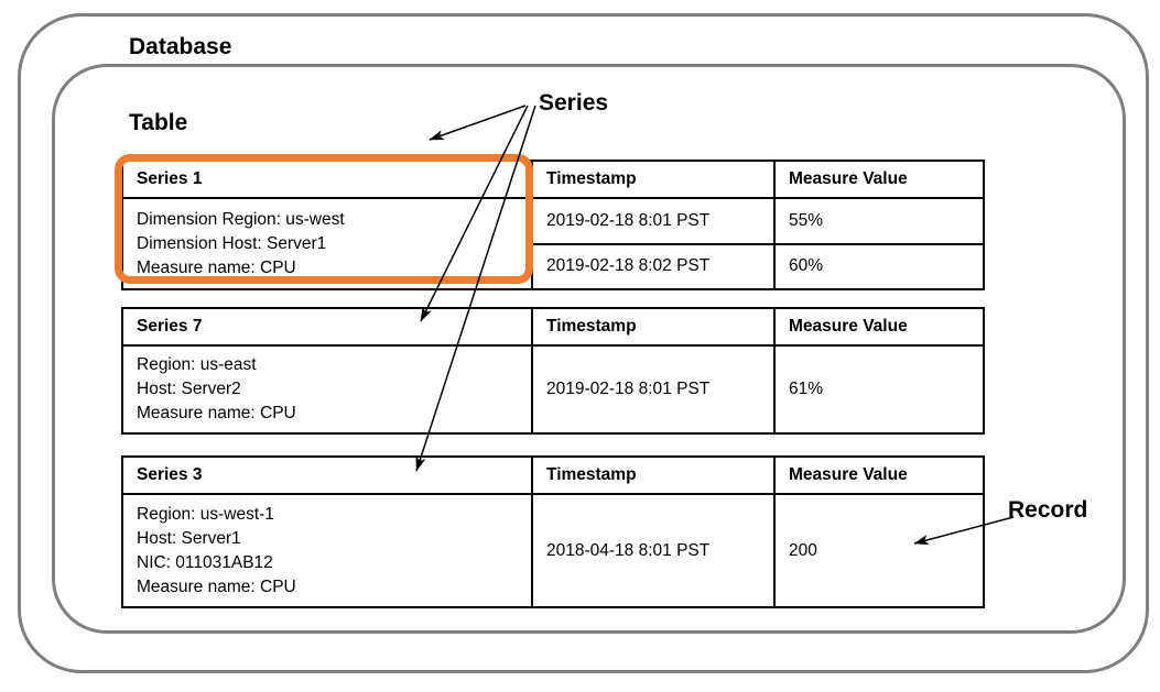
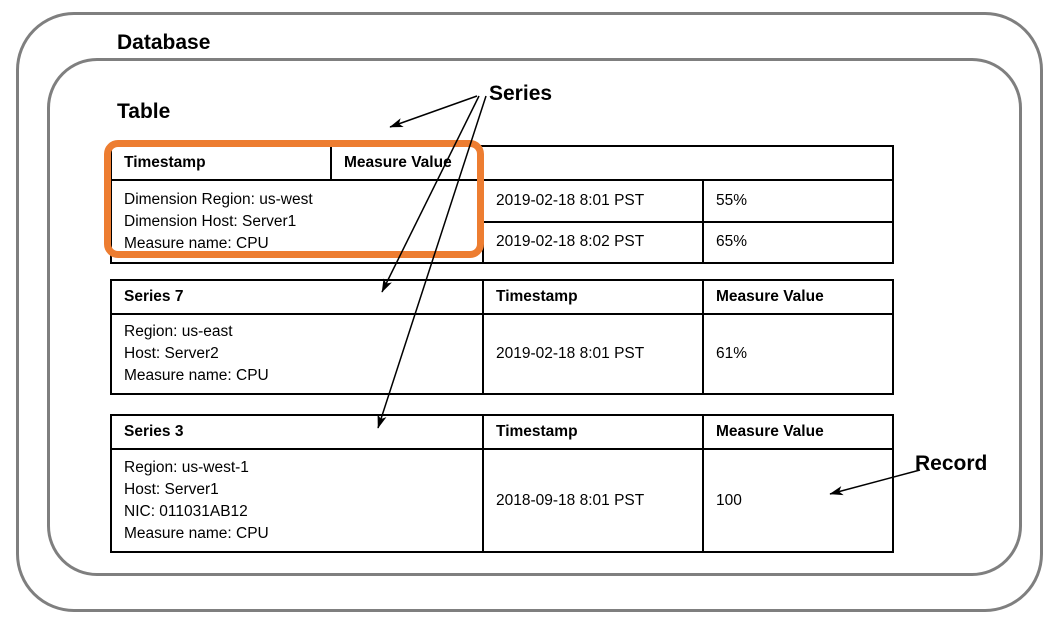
  Database
  Table
- Series 1
  Timestamp
  Measure Value
  Dimension Region: us-west
  Dimension Host: Server1
  Measure name: CPU
  2019-02-18 8:01 PST
  55%
  2019-02-18 8:02 PST
- 60%
+ 65%
  Series 7
  Timestamp
  Measure Value
  Region: us-east
  Host: Server2
  Measure name: CPU
  2019-02-18 8:01 PST
  61%
  Series 3
  Timestamp
  Measure Value
  Region: us-west-1
  Host: Server1
  NIC: 011031AB12
  Measure name: CPU
- 2018-04-18 8:01 PST
+ 2018-09-18 8:01 PST
- 200
+ 100
  Series
  Record
